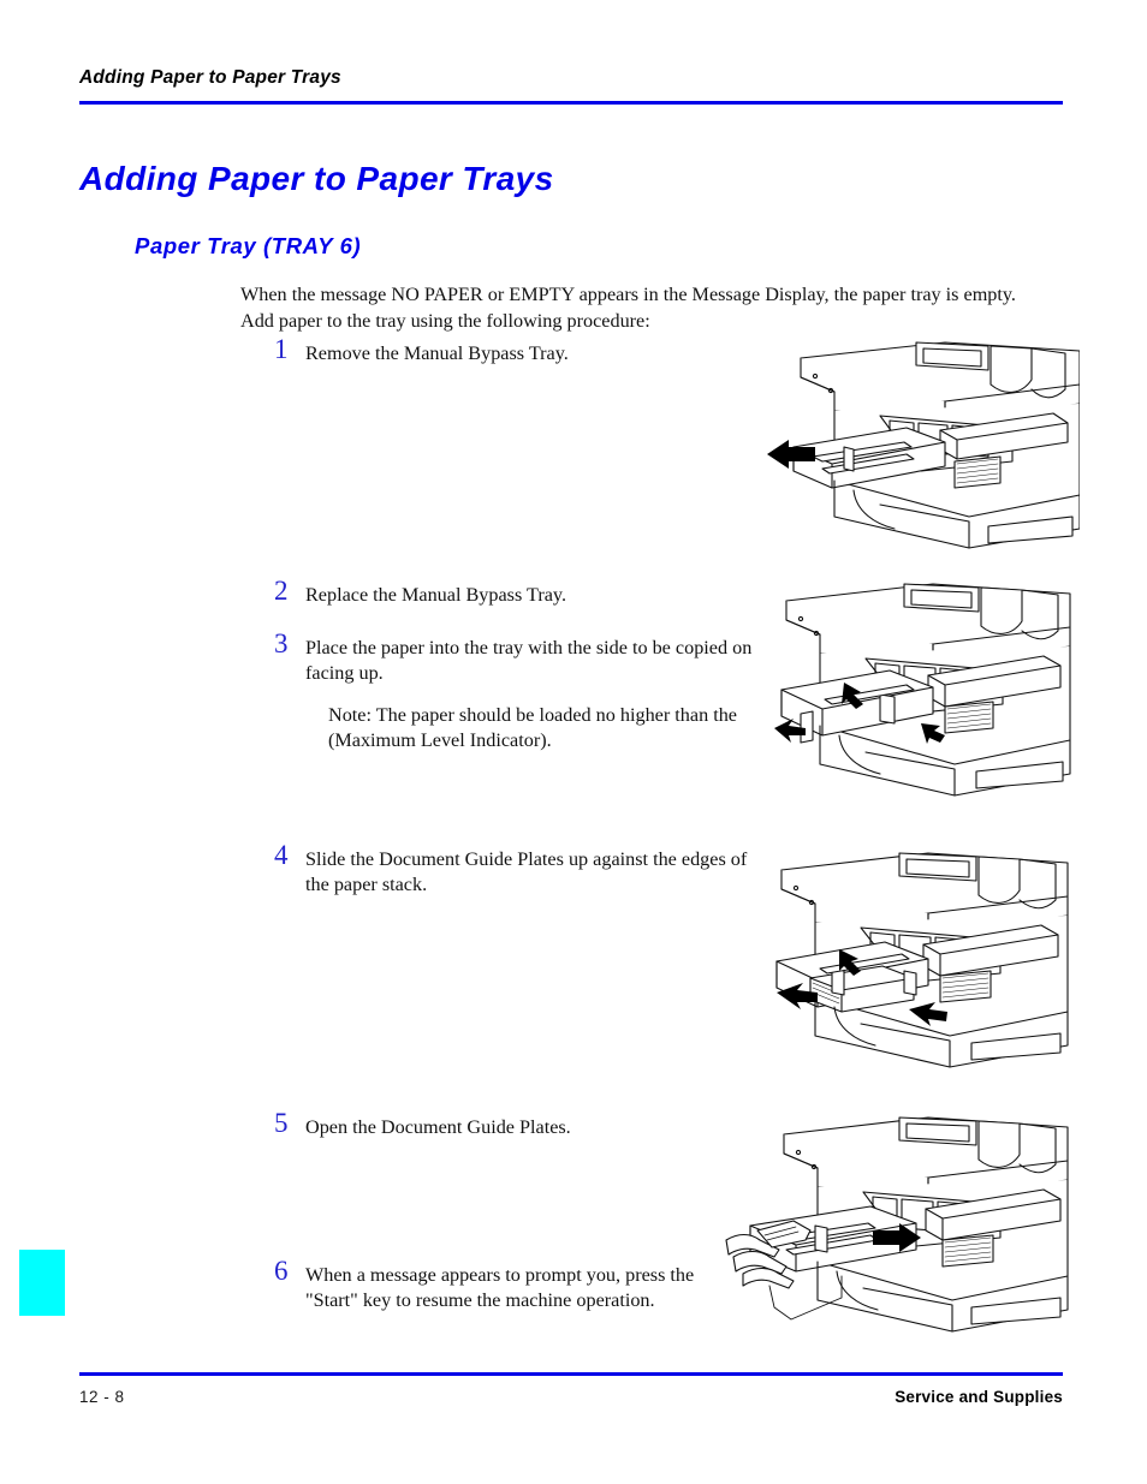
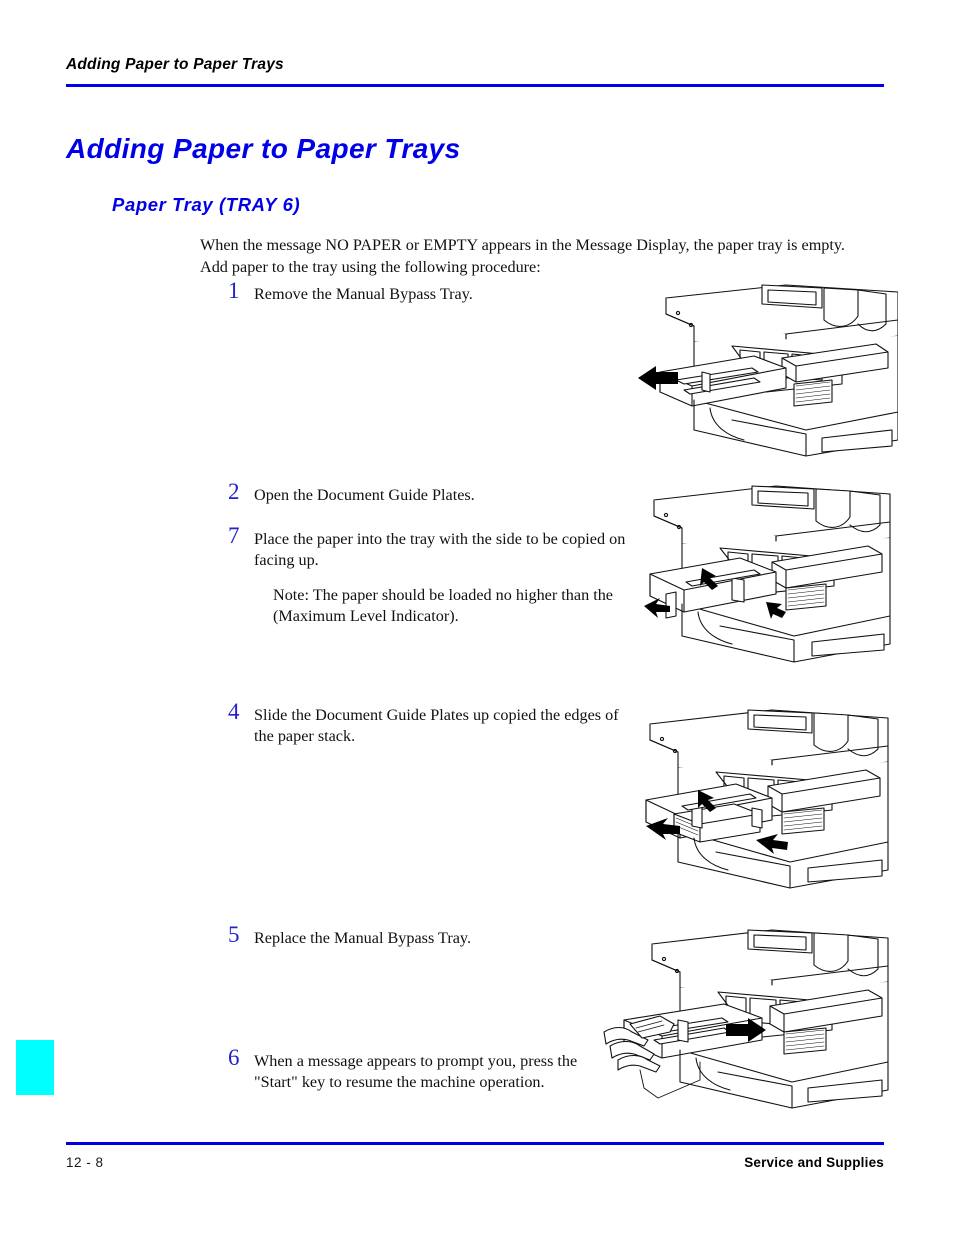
  Adding Paper to Paper Trays
  Adding Paper to Paper Trays
  Paper Tray (TRAY 6)
  When the message NO PAPER or EMPTY appears in the Message Display, the paper tray is empty. Add paper to the tray using the following procedure:
  1
  Remove the Manual Bypass Tray.
  2
- Replace the Manual Bypass Tray.
+ Open the Document Guide Plates.
- 3
+ 7
  Place the paper into the tray with the side to be copied on facing up.
  Note: The paper should be loaded no higher than the (Maximum Level Indicator).
  4
- Slide the Document Guide Plates up against the edges of the paper stack.
+ Slide the Document Guide Plates up copied the edges of the paper stack.
  5
- Open the Document Guide Plates.
+ Replace the Manual Bypass Tray.
  6
  When a message appears to prompt you, press the "Start" key to resume the machine operation.
  12 - 8
  Service and Supplies
